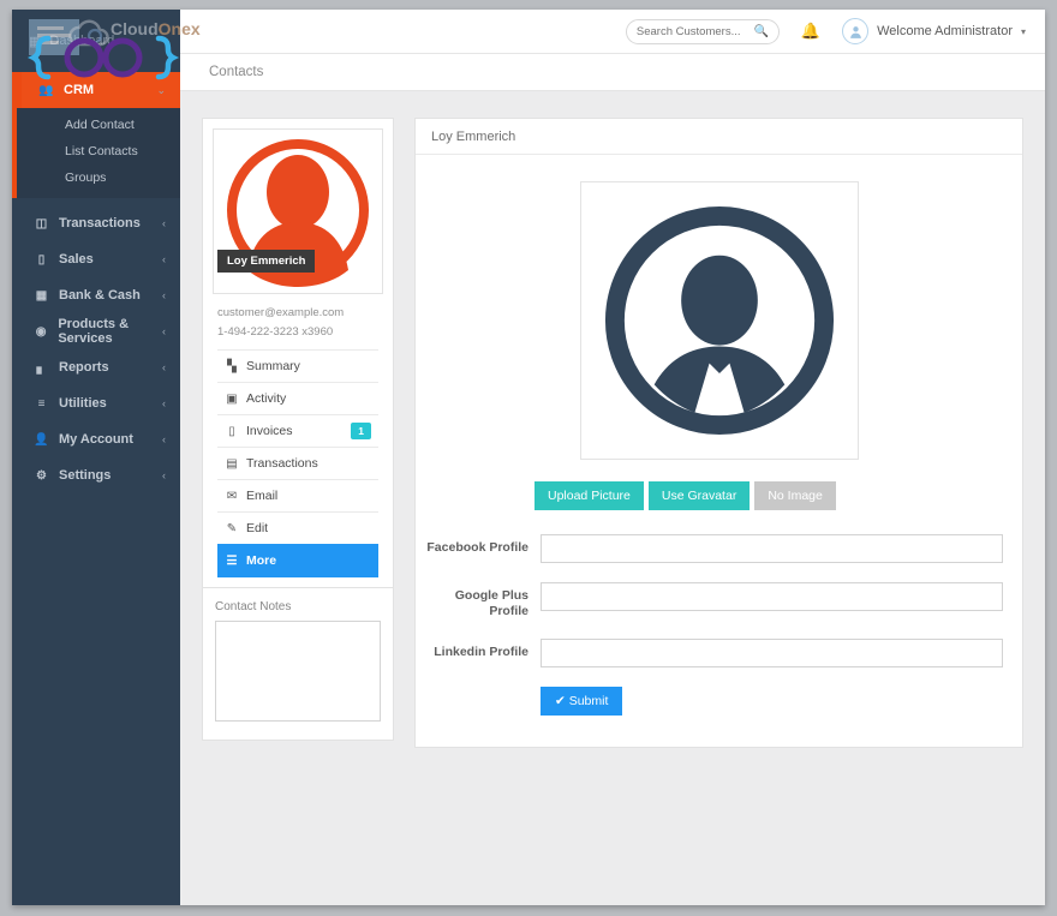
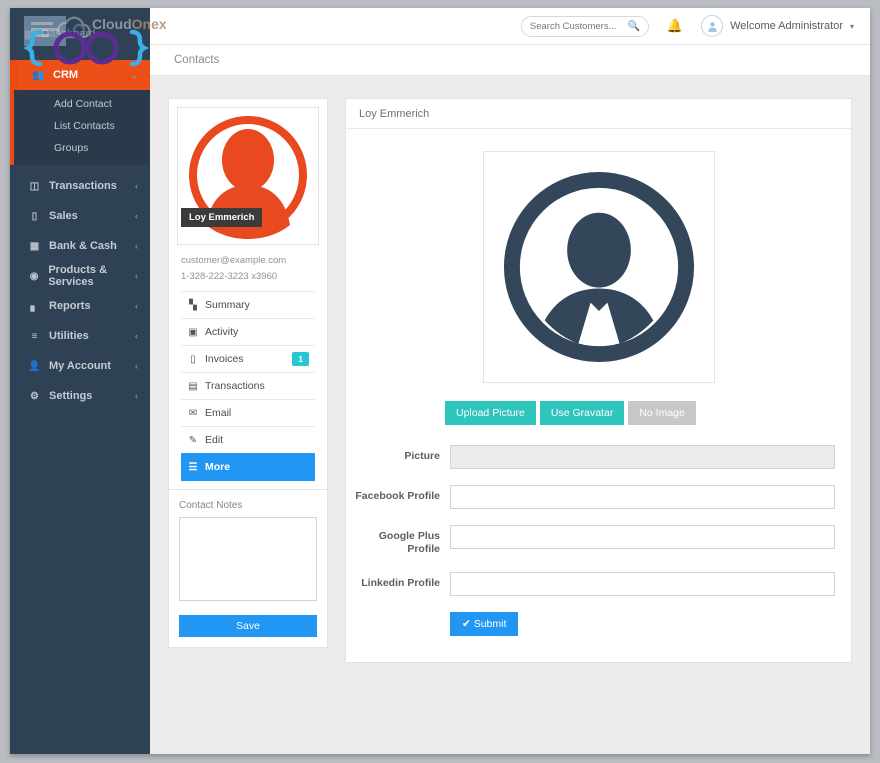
  ▦
  👥
  CRM
  ⌄
  Add Contact
  List Contacts
  Groups
  ◫
  Transactions
  ‹
  ▯
  Sales
  ‹
  ▦
  Bank & Cash
  ‹
  ◉
  Products & Services
  ‹
  ▖
  Reports
  ‹
  ≡
  Utilities
  ‹
  👤
  My Account
  ‹
  ⚙
  Settings
  ‹
  Search Customers...
  🔍
  🔔
  Welcome Administrator
  ▾
  Contacts
  Loy Emmerich
  customer@example.com
- 1-494-222-3223 x3960
+ 1-328-222-3223 x3960
  ▚
  Summary
  ▣
  Activity
  ▯
  Invoices
  1
  ▤
  Transactions
  ✉
  Email
  ✎
  Edit
  ☰
  More
  Contact Notes
+ Save
  Loy Emmerich
  Upload Picture
  Use Gravatar
  No Image
+ Picture
  Facebook Profile
  Google Plus Profile
  Linkedin Profile
  ✔ Submit
  CloudOnex
